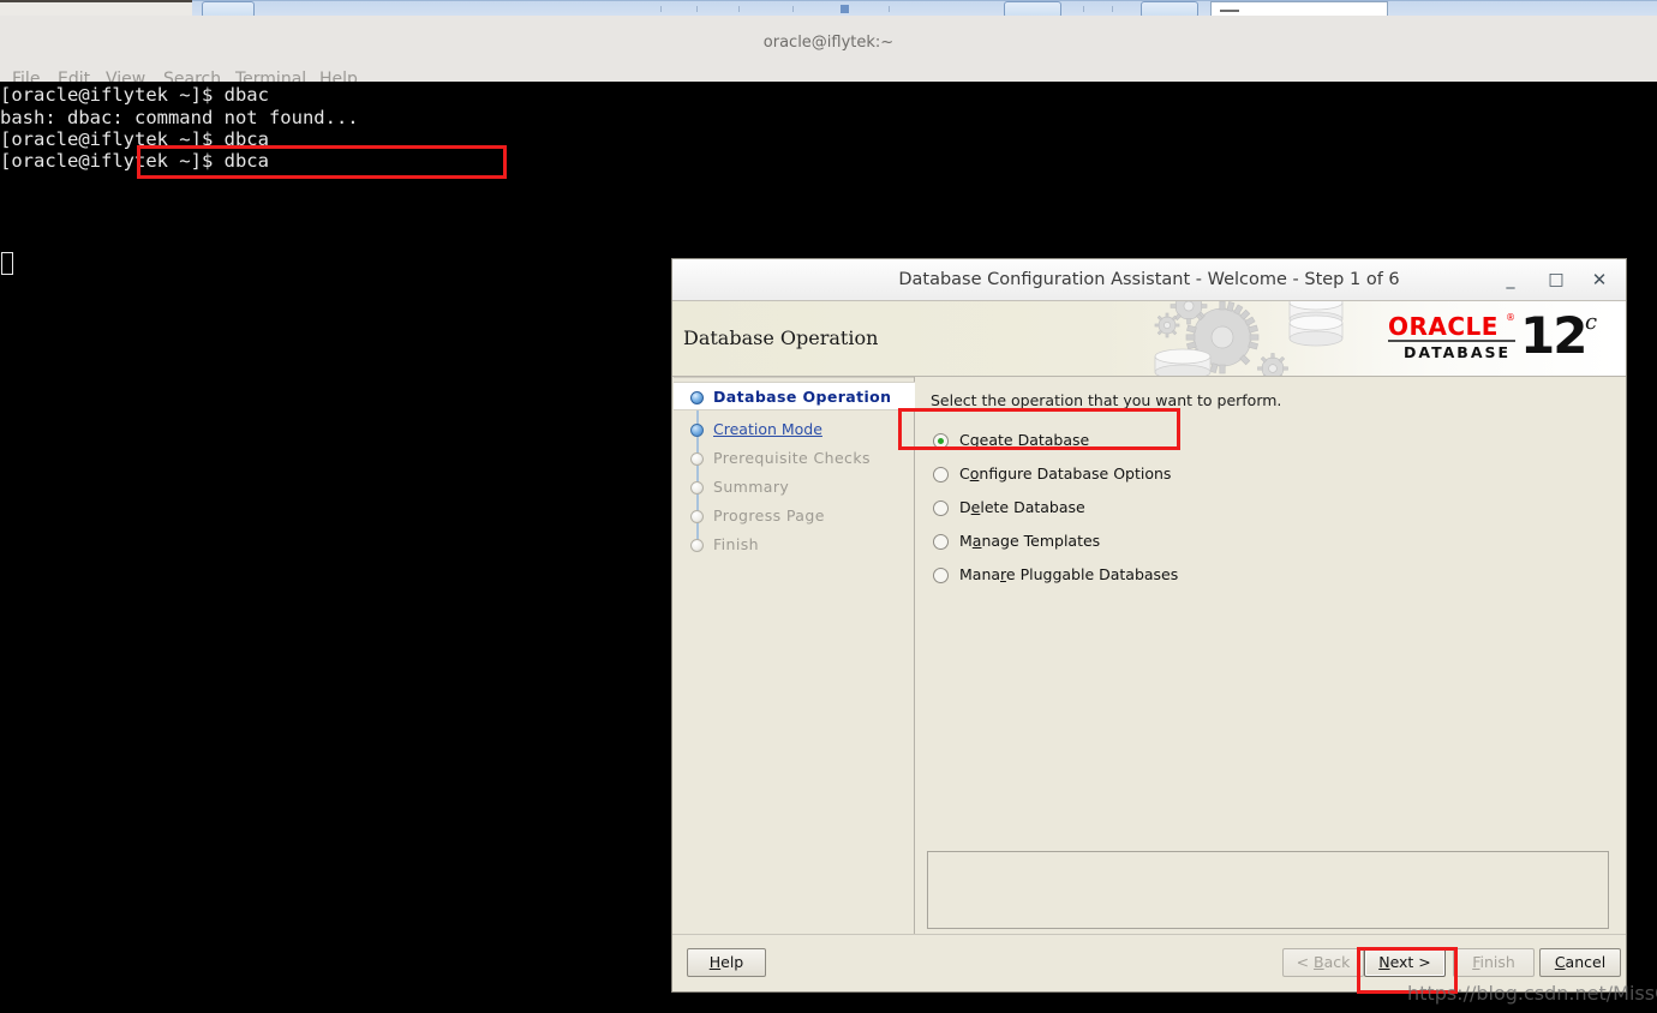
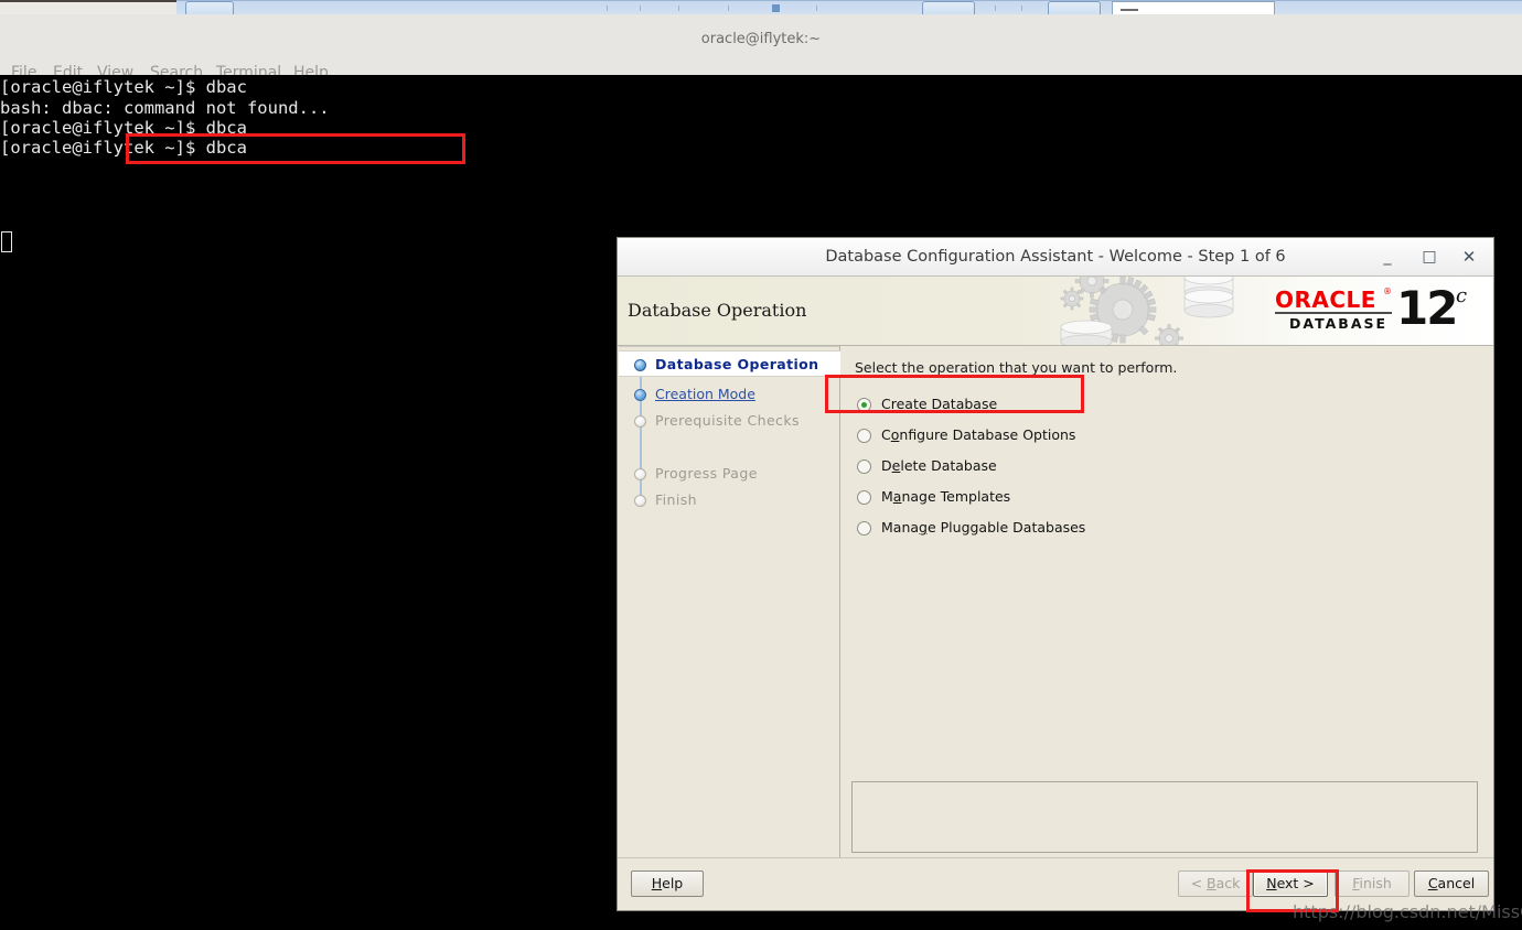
  oracle@iflytek:~
  File
  Edit
  View
  Search
  Terminal
  Help
  [oracle@iflytek ~]$ dbac
  bash: dbac: command not found...
  [oracle@iflytek ~]$ dbca
  [oracle@iflytek ~]$ dbca
  Database Configuration Assistant - Welcome - Step 1 of 6
  _
  □
  ✕
  Database Operation
  ORACLE
  ®
  DATABASE
  12
  c
  Database Operation
  Creation Mode
  Prerequisite Checks
- Summary
  Progress Page
  Finish
  Select the operation that you want to perform.
- Cgeate Database
+ Create Database
  Configure Database Options
  Delete Database
  Manage Templates
- Manare Pluggable Databases
+ Manage Pluggable Databases
  Help
  < Back
  Next >
  Finish
  Cancel
  https://blog.csdn.net/Miss
